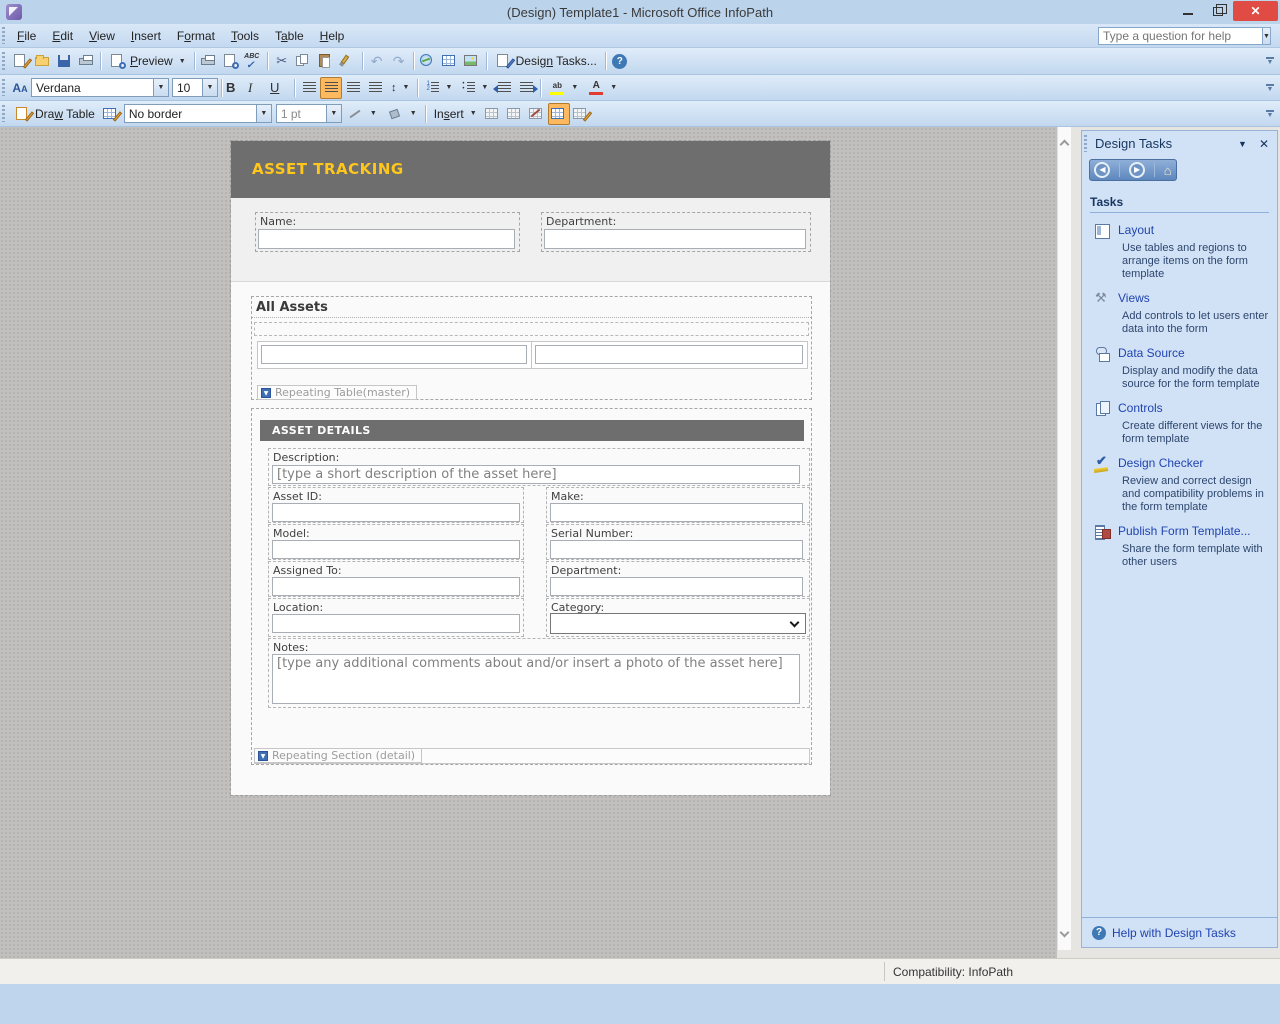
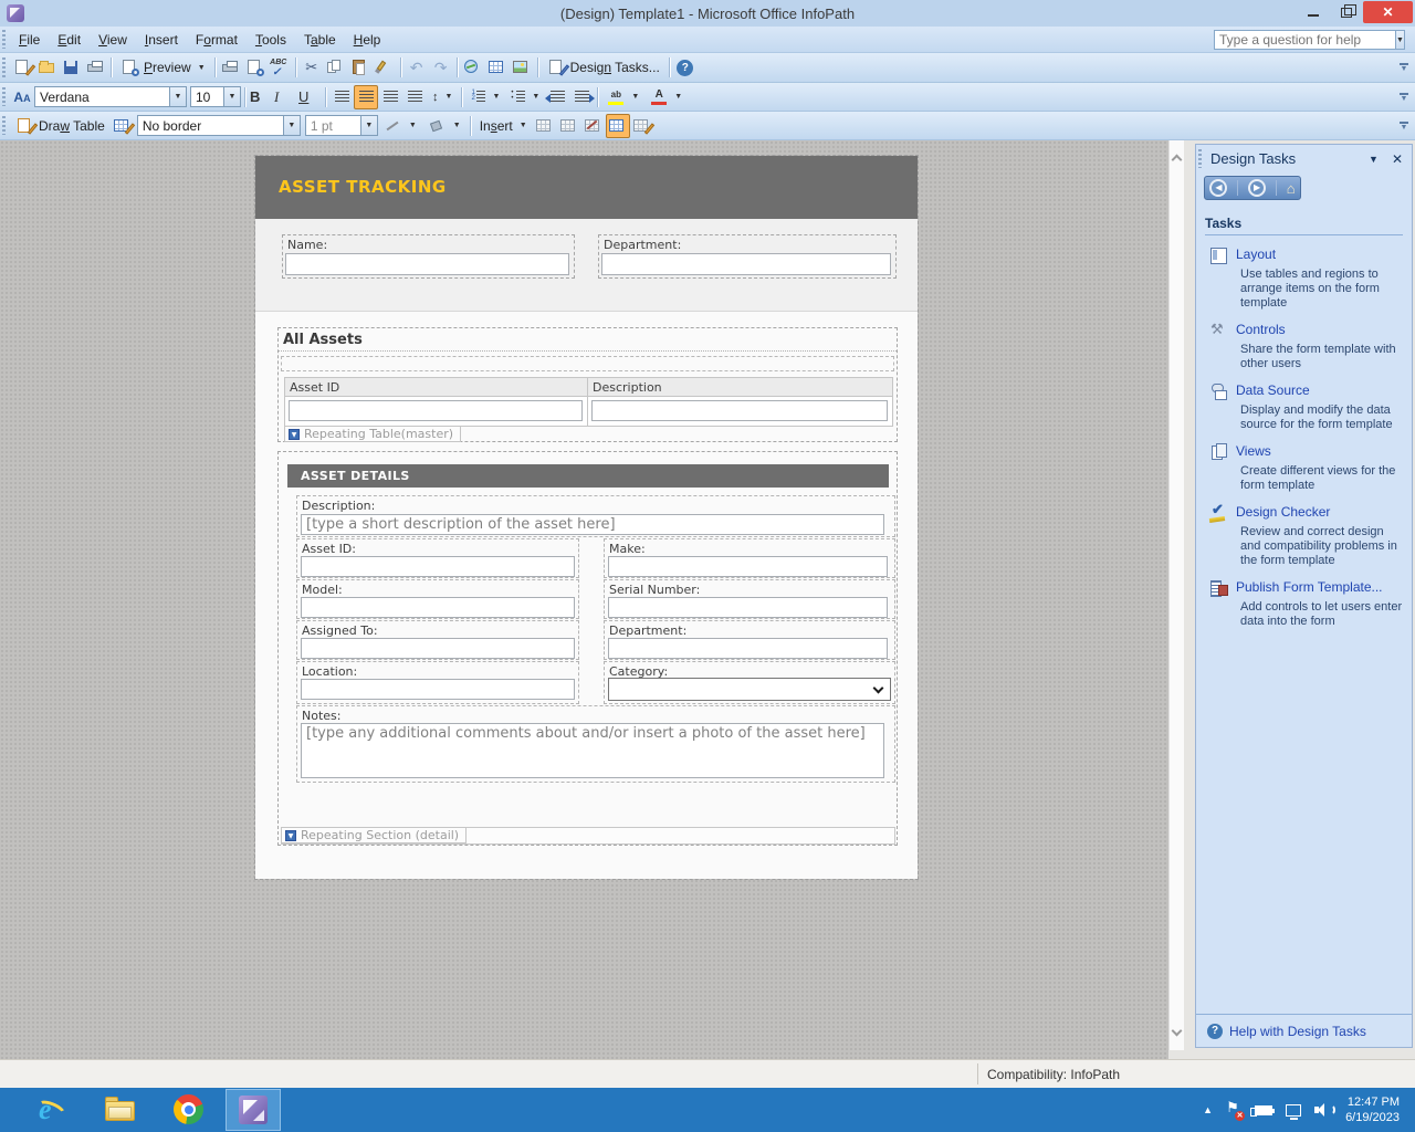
  (Design) Template1 - Microsoft Office InfoPath
  ✕
  File
  Edit
  View
  Insert
  Format
  Tools
  Table
  Help
  Type a question for help
  Preview
  ✓
  ✂
  ↶
  ↷
  Design Tasks...
  ?
  AA
  Verdana
  10
  B
  I
  U
  ↕
  ab
  A
  Draw Table
  No border
  1 pt
  Insert
  ASSET TRACKING
  Name:
  Department:
  All Assets
+ Asset ID
+ Description
  Repeating Table(master)
  ASSET DETAILS
  Description:
  [type a short description of the asset here]
  Asset ID:
  Make:
  Model:
  Serial Number:
  Assigned To:
  Department:
  Location:
  Category:
  Notes:
  [type any additional comments about and/or insert a photo of the asset here]
  Repeating Section (detail)
  Design Tasks
  ▼
  ✕
  ◀
  ▶
  ⌂
  Tasks
  Layout
  Use tables and regions to arrange items on the form template
- Views
+ Controls
- Add controls to let users enter data into the form
+ Share the form template with other users
  Data Source
  Display and modify the data source for the form template
- Controls
+ Views
  Create different views for the form template
  Design Checker
  Review and correct design and compatibility problems in the form template
  Publish Form Template...
- Share the form template with other users
+ Add controls to let users enter data into the form
  ?
  Help with Design Tasks
  Compatibility: InfoPath
+ e
+ ▲
+ 12:47 PM
+ 6/19/2023
